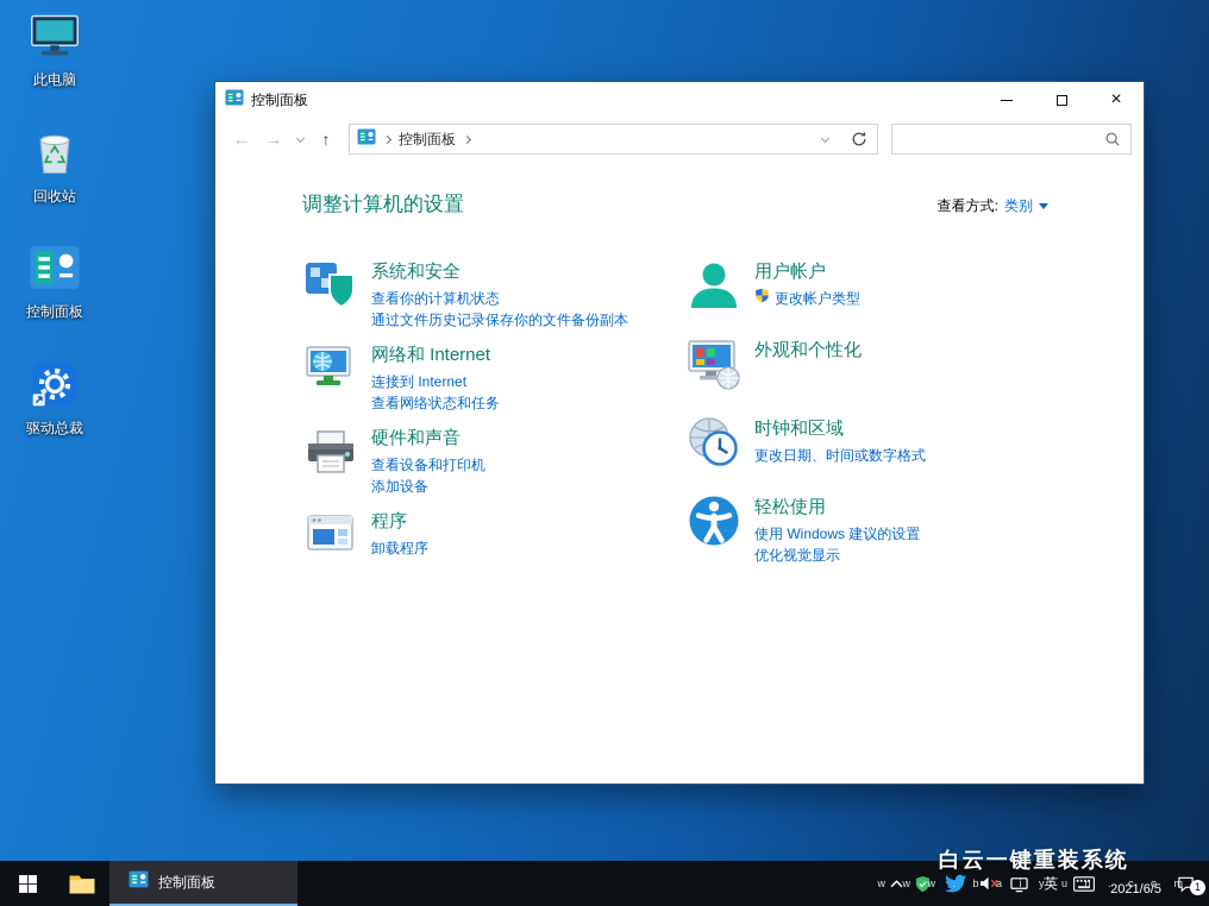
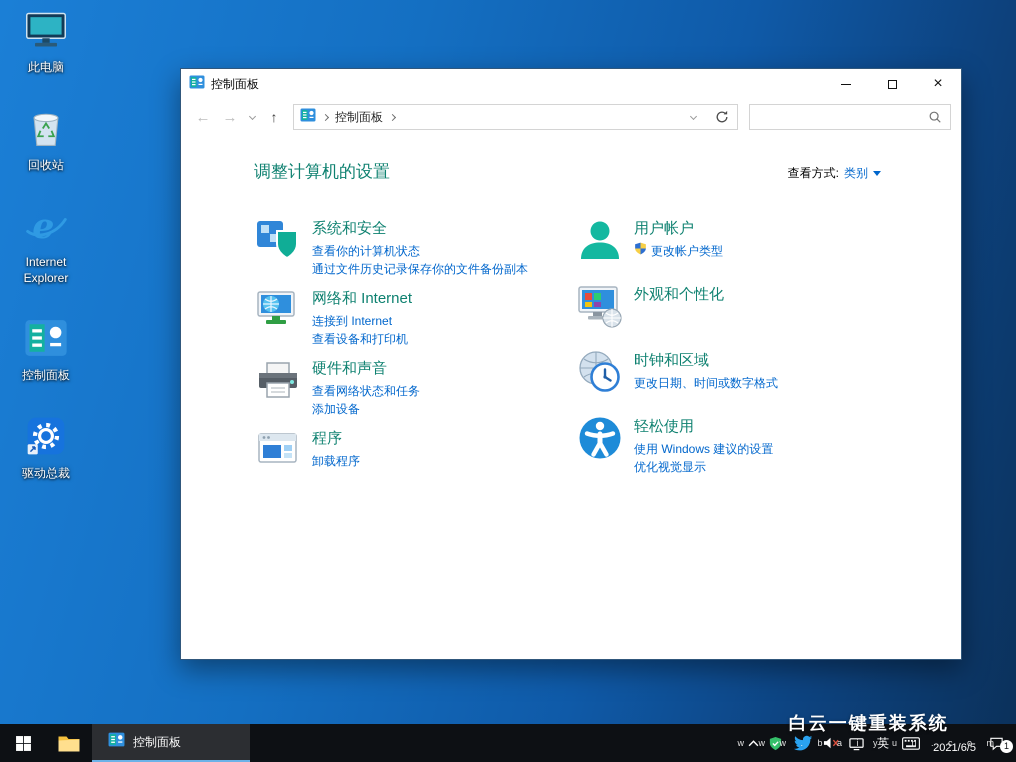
  此电脑
  回收站
+ e
+ Internet Explorer
  控制面板
  驱动总裁
  控制面板
  ×
  ←
  →
  ↑
  控制面板
  调整计算机的设置
  查看方式:
  类别
  系统和安全
  查看你的计算机状态
  通过文件历史记录保存你的文件备份副本
  网络和 Internet
  连接到 Internet
- 查看网络状态和任务
+ 查看设备和打印机
  硬件和声音
- 查看设备和打印机
+ 查看网络状态和任务
  添加设备
  程序
  卸载程序
  用户帐户
  更改帐户类型
  外观和个性化
  时钟和区域
  更改日期、时间或数字格式
  轻松使用
  使用 Windows 建议的设置
  优化视觉显示
  控制面板
  英
  2021/6/5
  1
  白云一键重装系统
  w w w . b a i y u n . c o m
